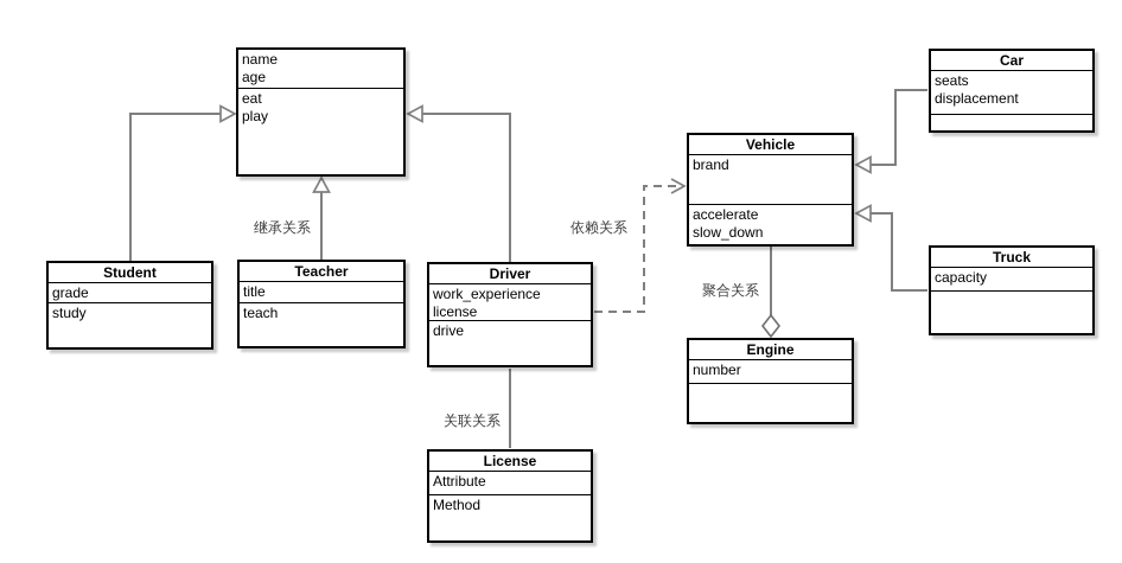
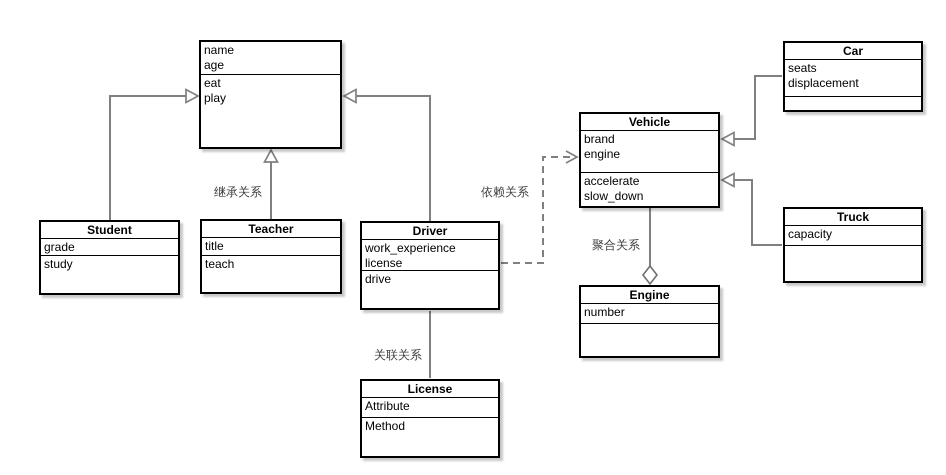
  继承关系
  依赖关系
  聚合关系
  关联关系
  name
  age
  eat
  play
  Student
  grade
  study
  Teacher
  title
  teach
  Driver
  work_experience
  license
  drive
  Vehicle
  brand
+ engine
  accelerate
  slow_down
  Car
  seats
  displacement
  Truck
  capacity
  Engine
  number
  License
  Attribute
  Method
